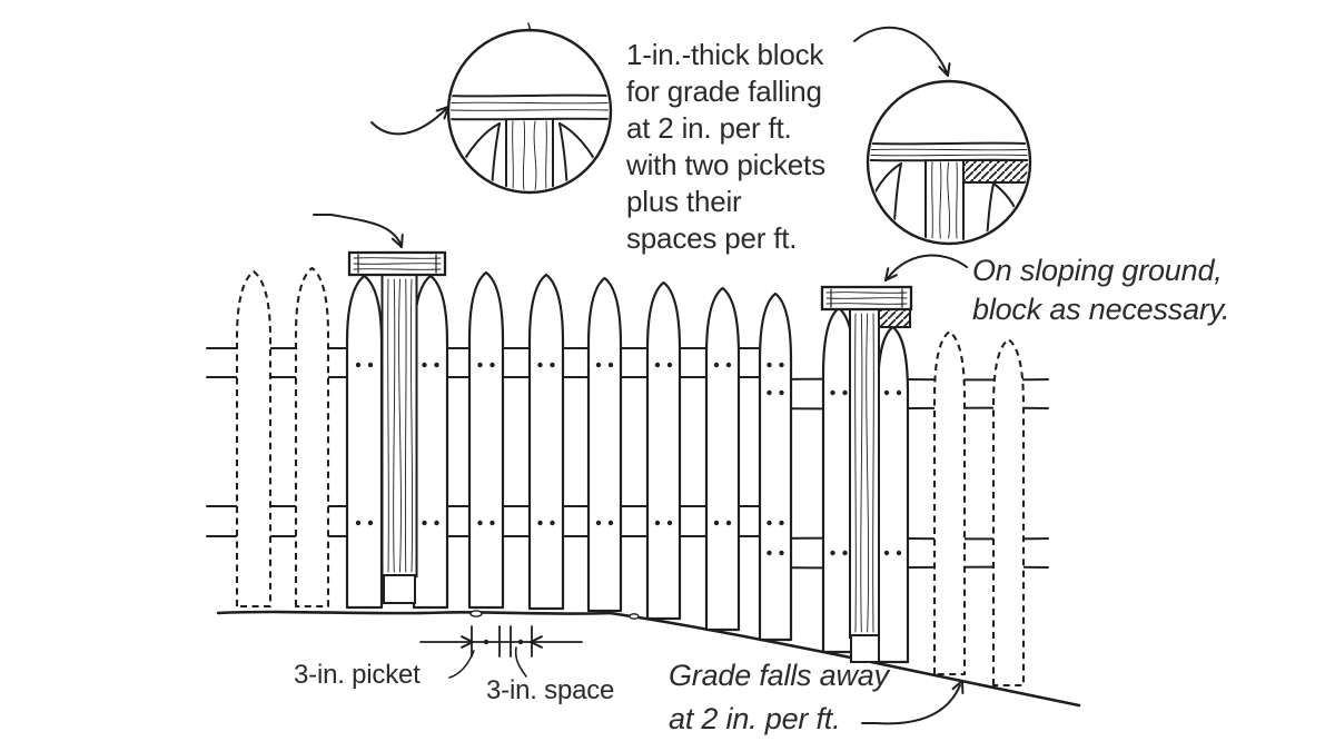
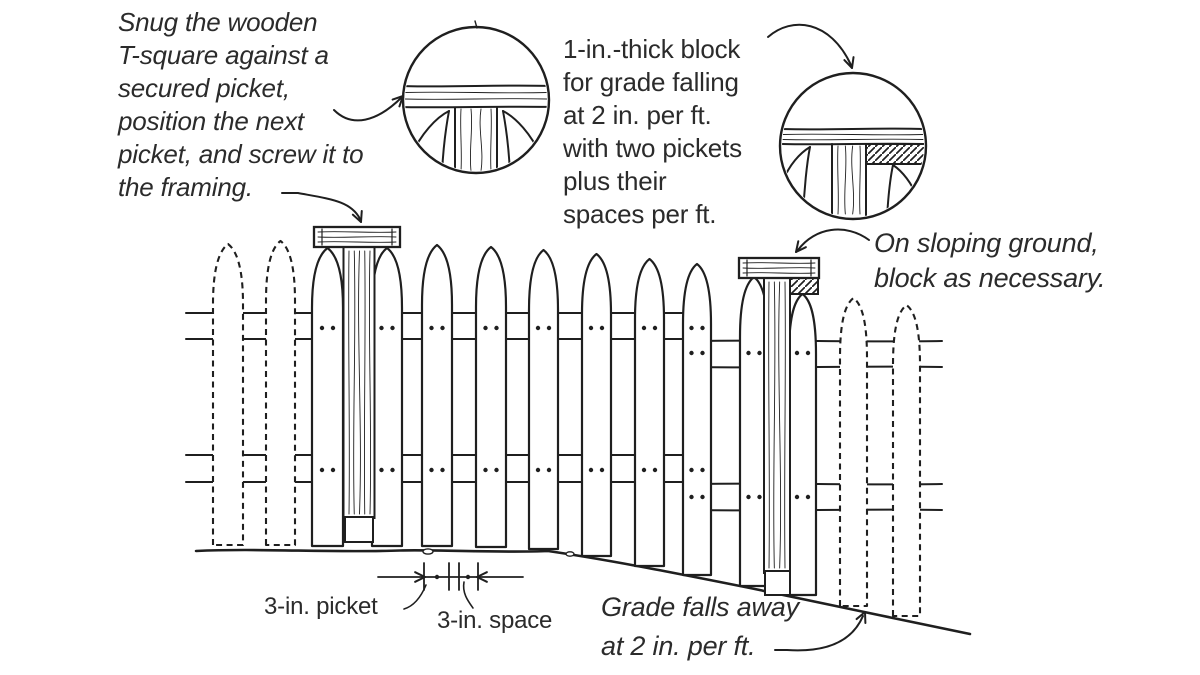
+ Snug the wooden
+ T-square against a
+ secured picket,
+ position the next
+ picket, and screw it to
+ the framing.
  1-in.-thick block
  for grade falling
  at 2 in. per ft.
  with two pickets
  plus their
  spaces per ft.
  On sloping ground,
  block as necessary.
  Grade falls away
  at 2 in. per ft.
  3-in. picket
  3-in. space
